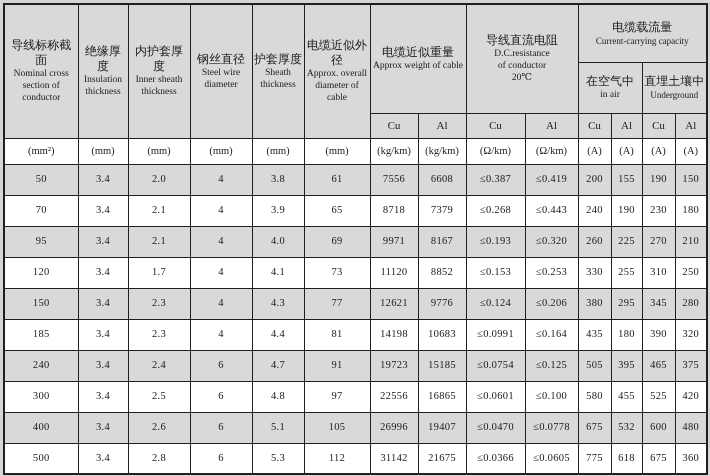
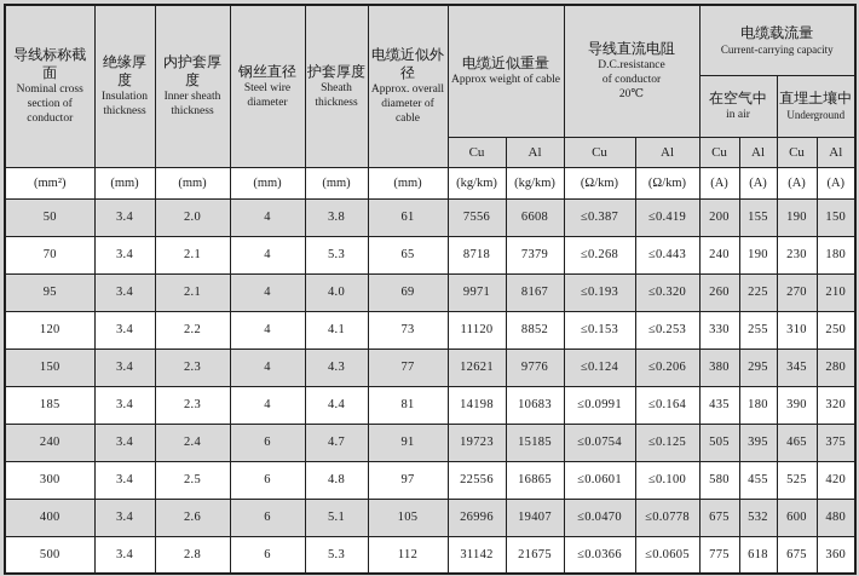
  导线标称截面 Nominal cross section of conductor	绝缘厚度 Insulation thickness	内护套厚度 Inner sheath thickness	钢丝直径 Steel wire diameter	护套厚度 Sheath thickness	电缆近似外径 Approx. overall diameter of cable	电缆近似重量 Approx weight of cable	导线直流电阻 D.C.resistance of conductor 20℃	电缆载流量 Current-carrying capacity
  在空气中 in air	直埋土壤中 Underground
  Cu	Al	Cu	Al	Cu	Al	Cu	Al
  (mm²)	(mm)	(mm)	(mm)	(mm)	(mm)	(kg/km)	(kg/km)	(Ω/km)	(Ω/km)	(A)	(A)	(A)	(A)
  50	3.4	2.0	4	3.8	61	7556	6608	≤0.387	≤0.419	200	155	190	150
- 70	3.4	2.1	4	3.9	65	8718	7379	≤0.268	≤0.443	240	190	230	180
+ 70	3.4	2.1	4	5.3	65	8718	7379	≤0.268	≤0.443	240	190	230	180
  95	3.4	2.1	4	4.0	69	9971	8167	≤0.193	≤0.320	260	225	270	210
- 120	3.4	1.7	4	4.1	73	11120	8852	≤0.153	≤0.253	330	255	310	250
+ 120	3.4	2.2	4	4.1	73	11120	8852	≤0.153	≤0.253	330	255	310	250
  150	3.4	2.3	4	4.3	77	12621	9776	≤0.124	≤0.206	380	295	345	280
  185	3.4	2.3	4	4.4	81	14198	10683	≤0.0991	≤0.164	435	180	390	320
  240	3.4	2.4	6	4.7	91	19723	15185	≤0.0754	≤0.125	505	395	465	375
  300	3.4	2.5	6	4.8	97	22556	16865	≤0.0601	≤0.100	580	455	525	420
  400	3.4	2.6	6	5.1	105	26996	19407	≤0.0470	≤0.0778	675	532	600	480
  500	3.4	2.8	6	5.3	112	31142	21675	≤0.0366	≤0.0605	775	618	675	360
